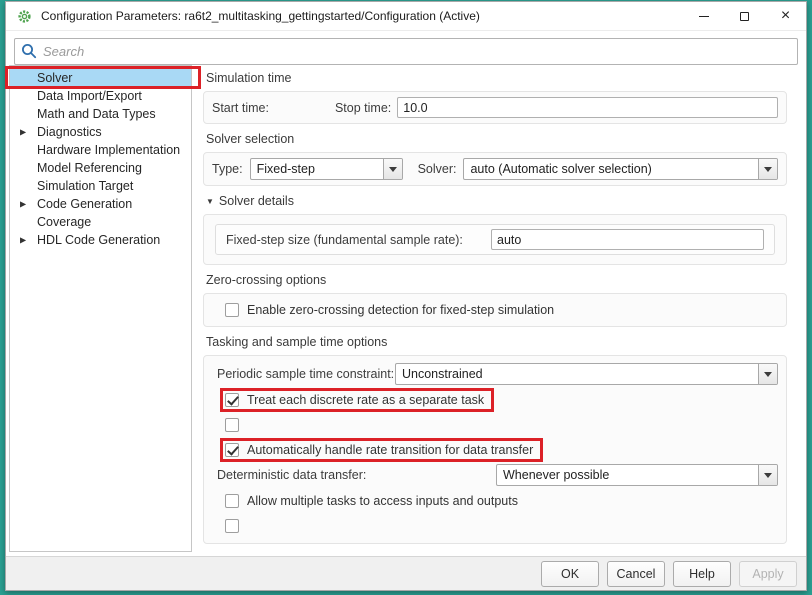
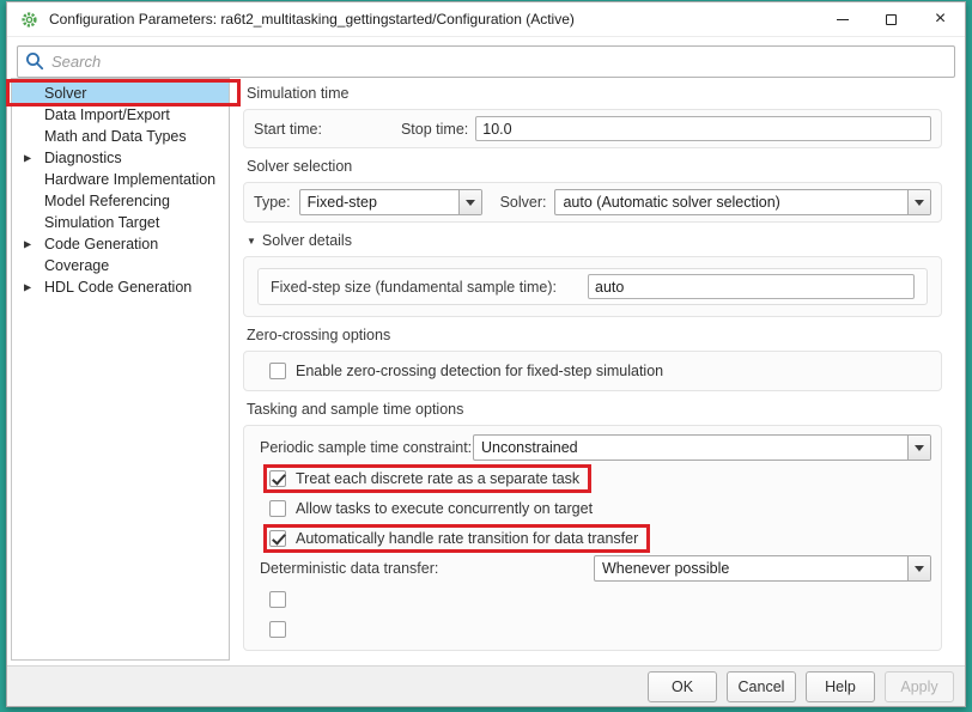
  Configuration Parameters: ra6t2_multitasking_gettingstarted/Configuration (Active)
  ×
  Search
  Solver
  Data Import/Export
  Math and Data Types
  Diagnostics
  Hardware Implementation
  Model Referencing
  Simulation Target
  Code Generation
  Coverage
  HDL Code Generation
  Simulation time
  Start time:
  Stop time:
  10.0
  Solver selection
  Type:
  Fixed-step
  Solver:
  auto (Automatic solver selection)
  Solver details
- Fixed-step size (fundamental sample rate):
+ Fixed-step size (fundamental sample time):
  auto
  Zero-crossing options
  Enable zero-crossing detection for fixed-step simulation
  Tasking and sample time options
  Periodic sample time constraint:
  Unconstrained
  Treat each discrete rate as a separate task
+ Allow tasks to execute concurrently on target
  Automatically handle rate transition for data transfer
  Deterministic data transfer:
  Whenever possible
- Allow multiple tasks to access inputs and outputs
  OK
  Cancel
  Help
  Apply
